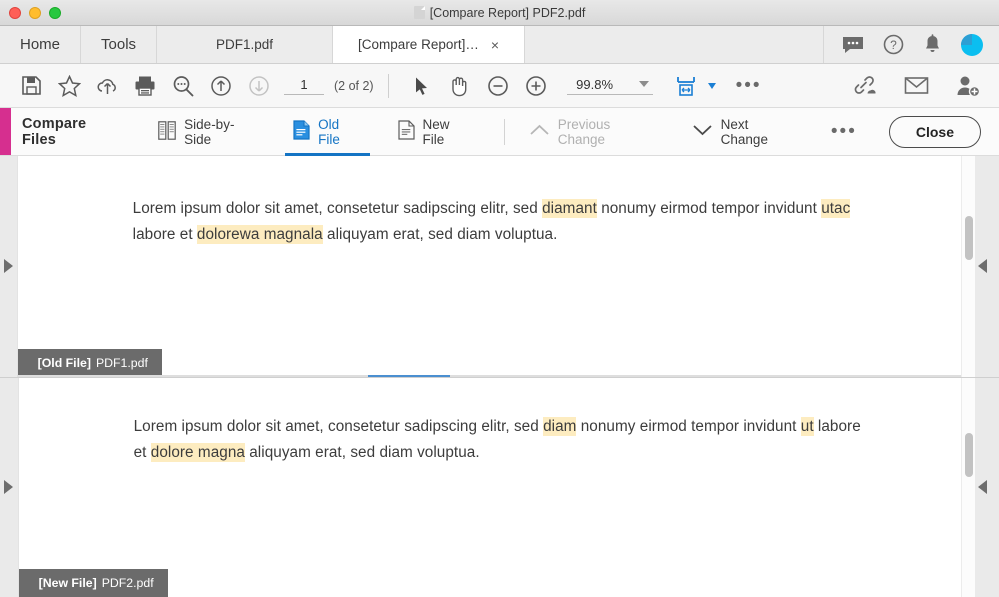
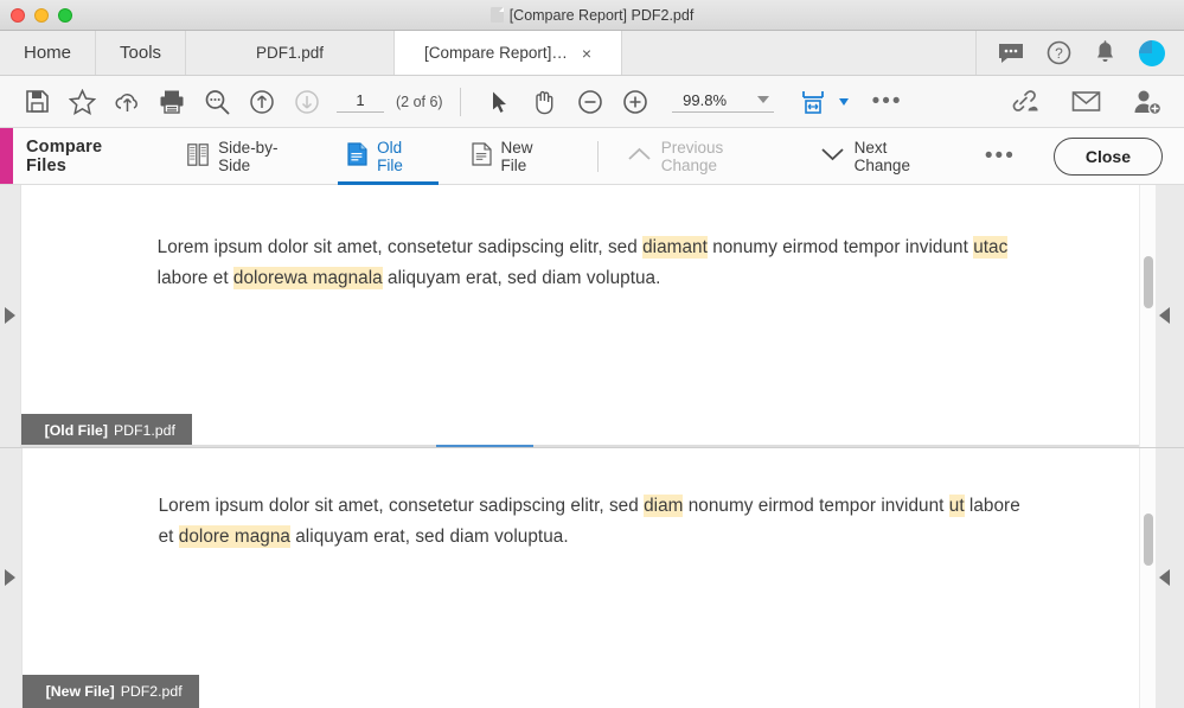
  [Compare Report] PDF2.pdf
  Home
  Tools
  PDF1.pdf
  [Compare Report]…
  ×
  ?
  1
- (2 of 2)
+ (2 of 6)
  99.8%
  •••
  Compare Files
  Side-by-Side
  Old File
  New File
  Previous Change
  Next Change
  •••
  Close
  Lorem ipsum dolor sit amet, consetetur sadipscing elitr, sed diamant nonumy eirmod tempor invidunt utac labore et dolorewa magnala aliquyam erat, sed diam voluptua.
  [Old File] PDF1.pdf
  Lorem ipsum dolor sit amet, consetetur sadipscing elitr, sed diam nonumy eirmod tempor invidunt ut labore et dolore magna aliquyam erat, sed diam voluptua.
  [New File] PDF2.pdf
